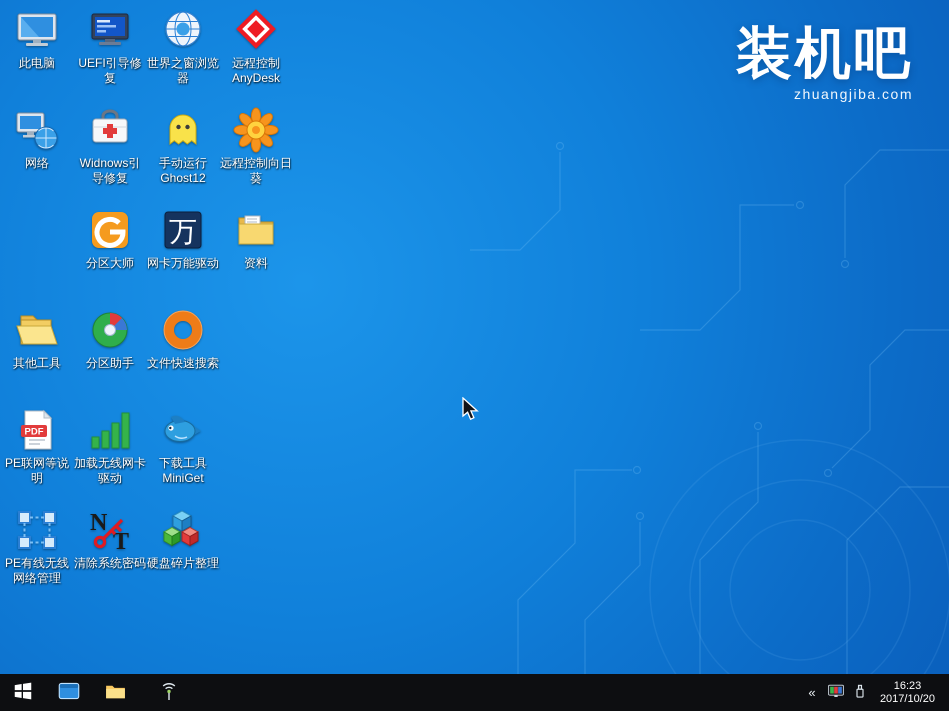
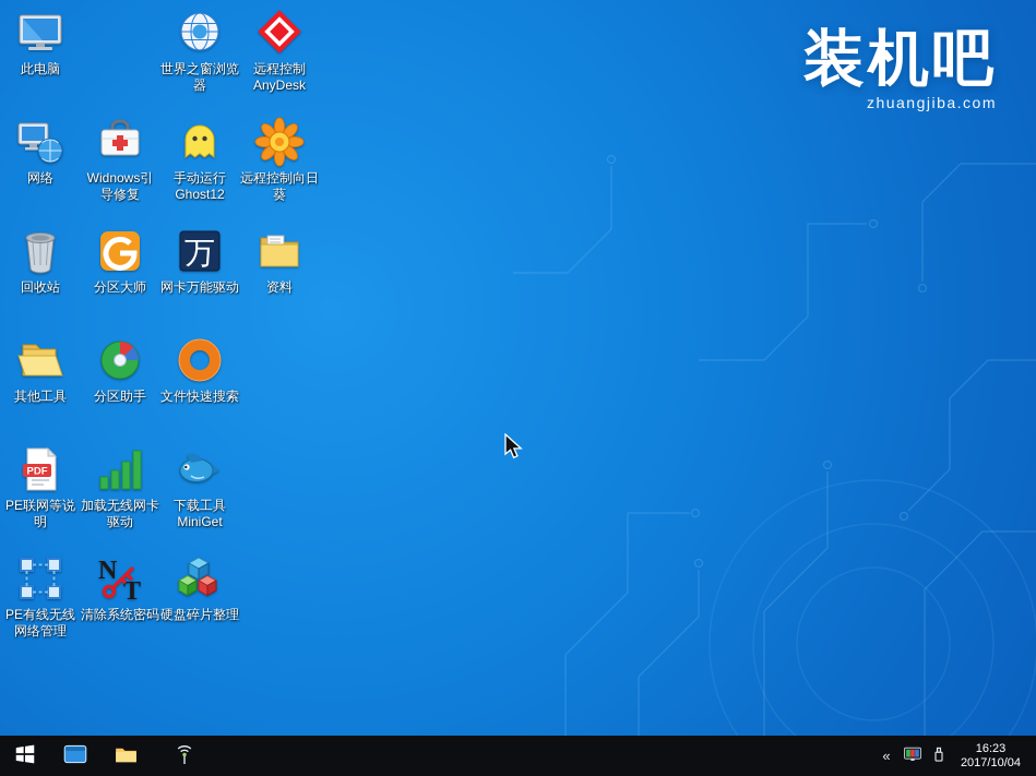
  装机吧
  zhuangjiba.com
  此电脑
- UEFI引导修复
  世界之窗浏览器
  远程控制AnyDesk
  网络
  Widnows引导修复
  手动运行Ghost12
  远程控制向日葵
+ 回收站
  分区大师
  万
  网卡万能驱动
  资料
  其他工具
  分区助手
  文件快速搜索
  PDF
  PE联网等说明
  加载无线网卡驱动
  下载工具MiniGet
  PE有线无线网络管理
  N
  T
  清除系统密码
  硬盘碎片整理
  «
  16:23
- 2017/10/20
+ 2017/10/04
